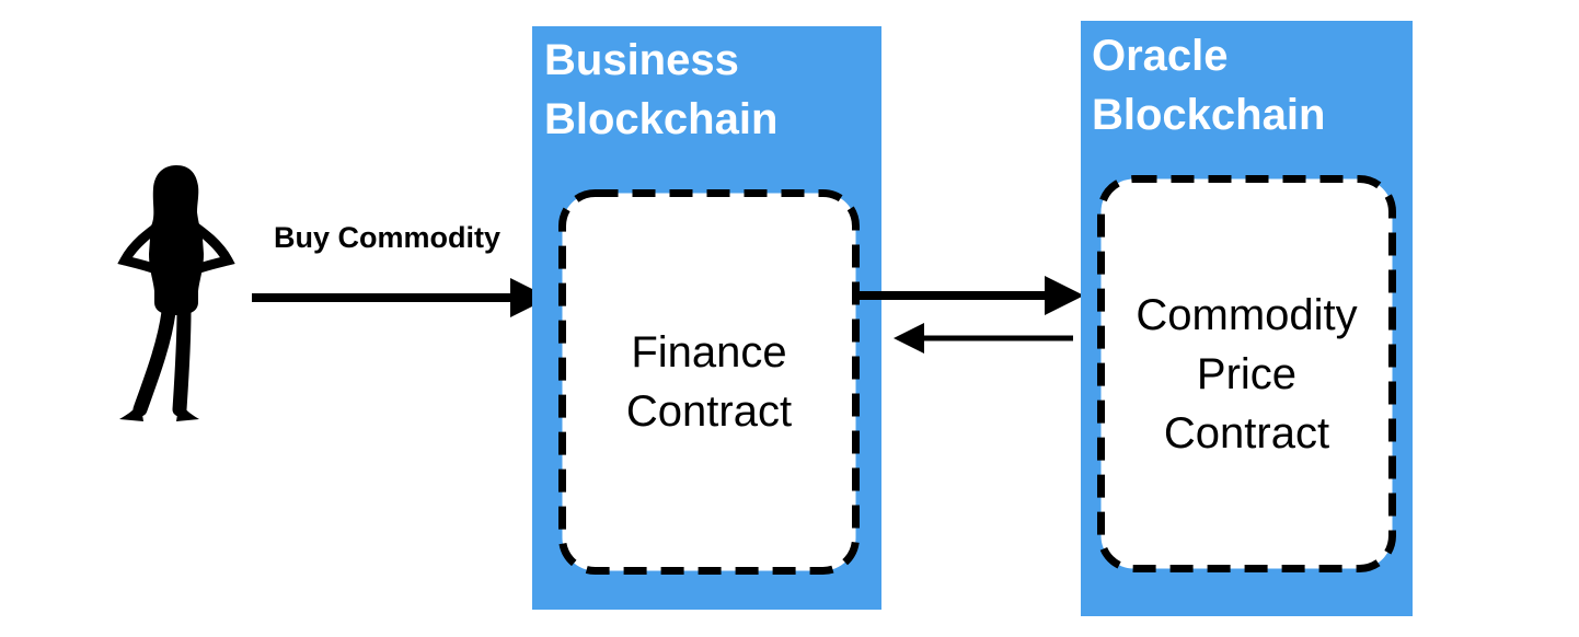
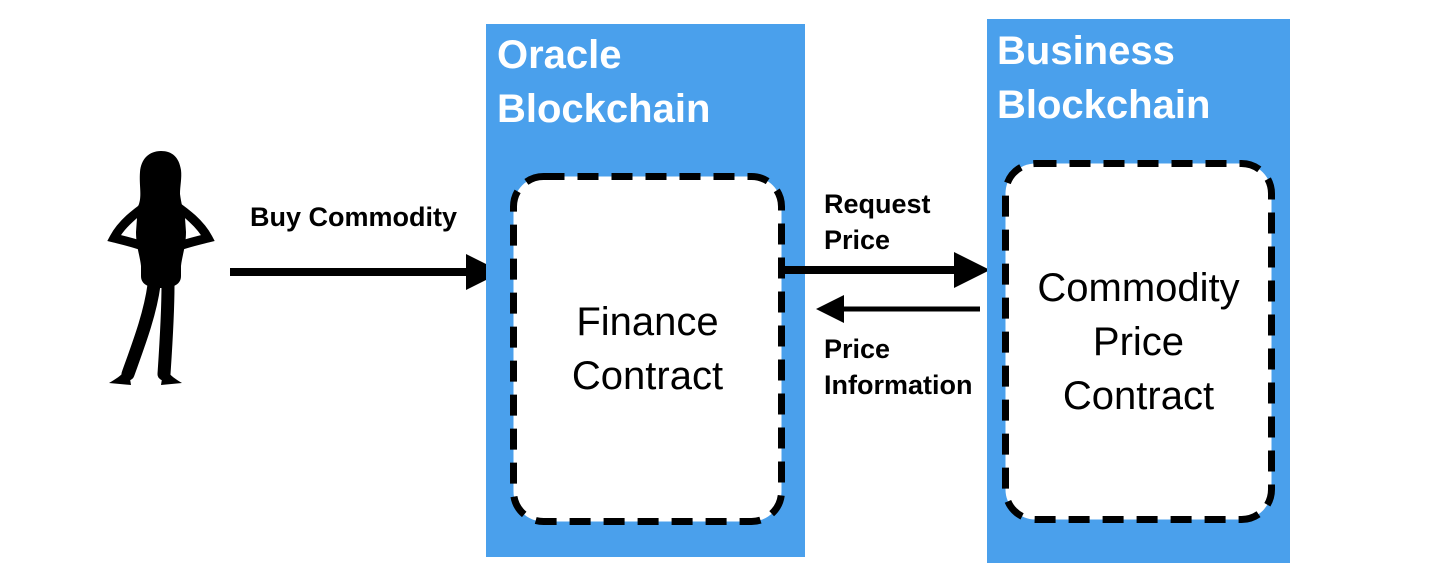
  Buy Commodity
- Business Blockchain
+ Oracle Blockchain
  Finance Contract
+ Request Price
+ Price Information
- Oracle Blockchain
+ Business Blockchain
  Commodity Price Contract
